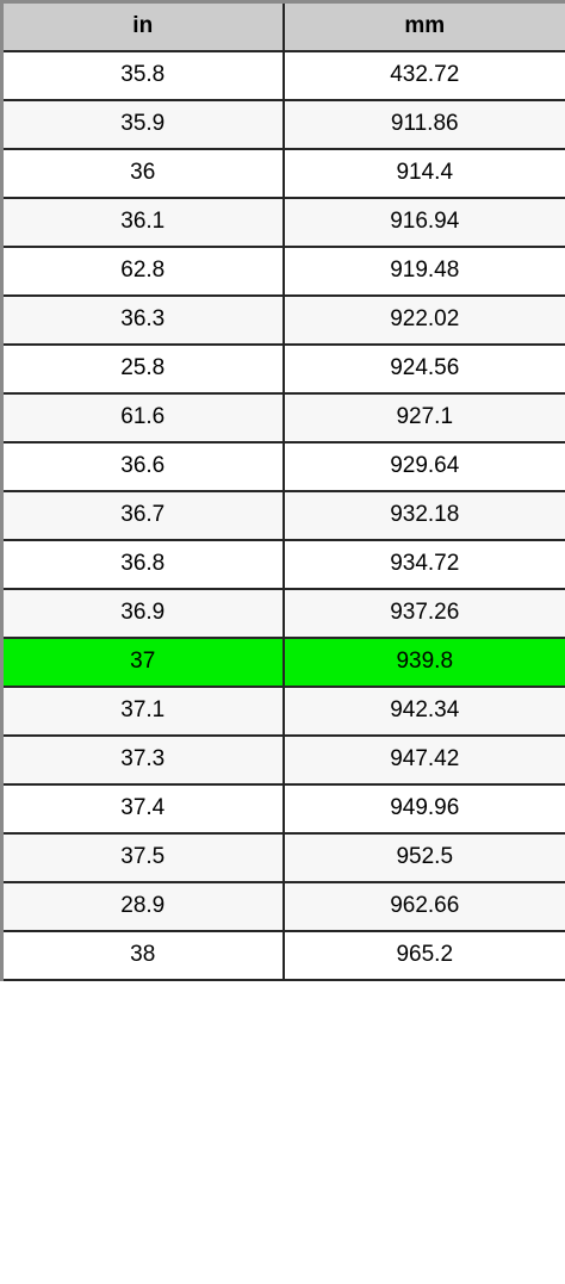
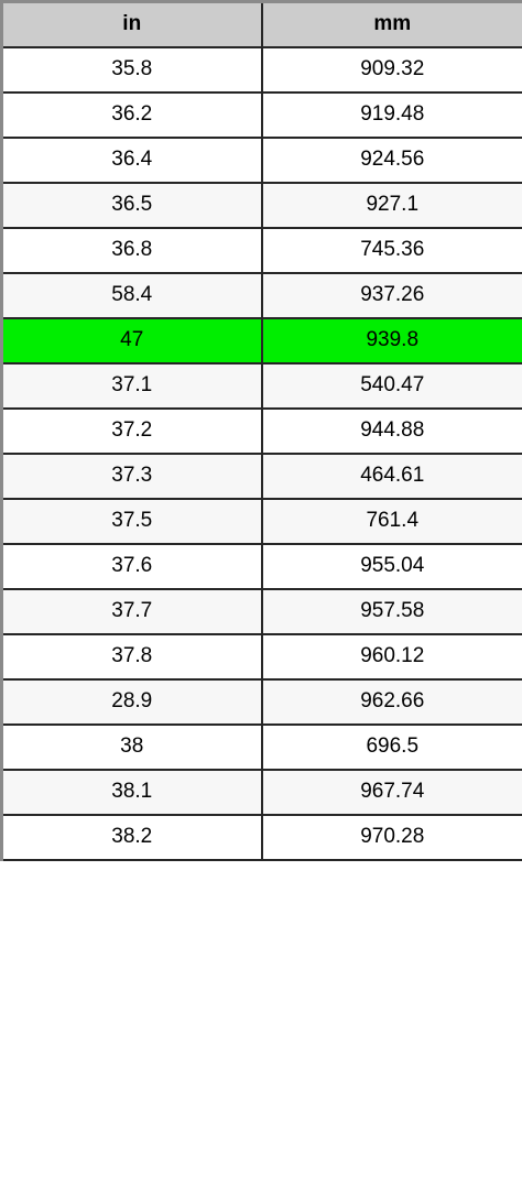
  in	mm
- 35.8	432.72
+ 35.8	909.32
- 35.9	911.86
- 36	914.4
- 36.1	916.94
- 62.8	919.48
+ 36.2	919.48
- 36.3	922.02
- 25.8	924.56
+ 36.4	924.56
- 61.6	927.1
+ 36.5	927.1
- 36.6	929.64
- 36.7	932.18
- 36.8	934.72
+ 36.8	745.36
- 36.9	937.26
+ 58.4	937.26
- 37	939.8
+ 47	939.8
- 37.1	942.34
+ 37.1	540.47
+ 37.2	944.88
- 37.3	947.42
+ 37.3	464.61
- 37.4	949.96
- 37.5	952.5
+ 37.5	761.4
+ 37.6	955.04
+ 37.7	957.58
+ 37.8	960.12
  28.9	962.66
- 38	965.2
+ 38	696.5
+ 38.1	967.74
+ 38.2	970.28
